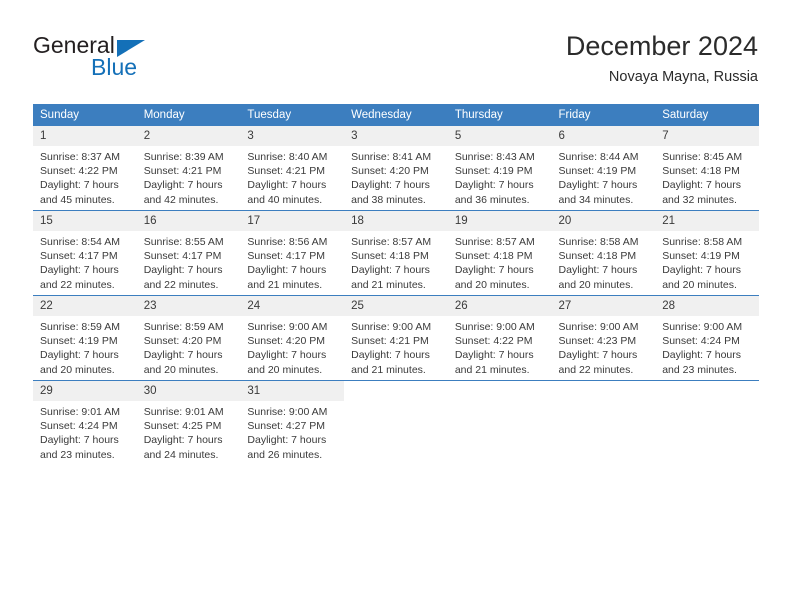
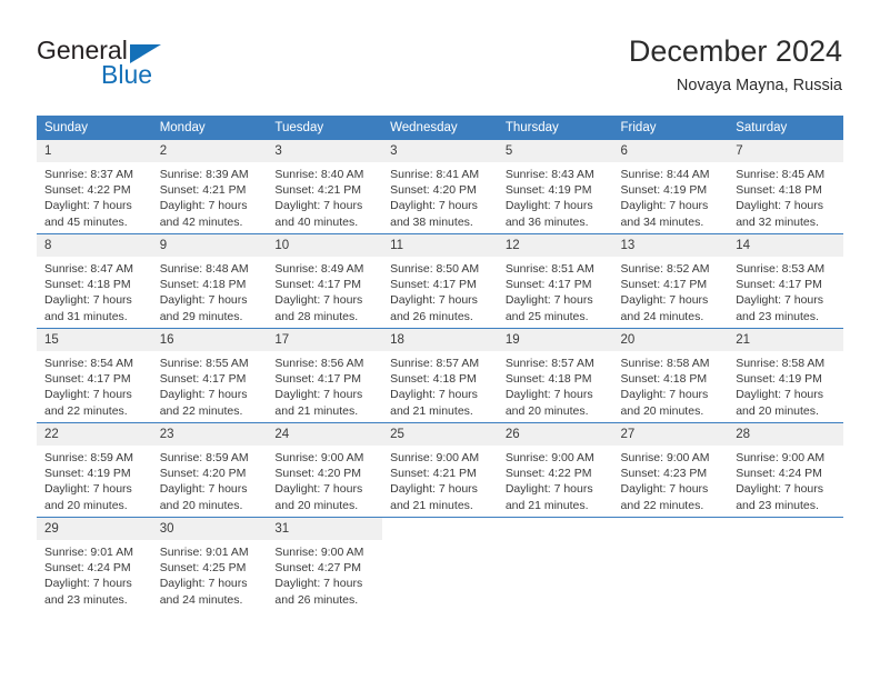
  General
  Blue
  December 2024
  Novaya Mayna, Russia
  Sunday	Monday	Tuesday	Wednesday	Thursday	Friday	Saturday
  1 Sunrise: 8:37 AM Sunset: 4:22 PM Daylight: 7 hours and 45 minutes.	2 Sunrise: 8:39 AM Sunset: 4:21 PM Daylight: 7 hours and 42 minutes.	3 Sunrise: 8:40 AM Sunset: 4:21 PM Daylight: 7 hours and 40 minutes.	3 Sunrise: 8:41 AM Sunset: 4:20 PM Daylight: 7 hours and 38 minutes.	5 Sunrise: 8:43 AM Sunset: 4:19 PM Daylight: 7 hours and 36 minutes.	6 Sunrise: 8:44 AM Sunset: 4:19 PM Daylight: 7 hours and 34 minutes.	7 Sunrise: 8:45 AM Sunset: 4:18 PM Daylight: 7 hours and 32 minutes.
+ 8 Sunrise: 8:47 AM Sunset: 4:18 PM Daylight: 7 hours and 31 minutes.	9 Sunrise: 8:48 AM Sunset: 4:18 PM Daylight: 7 hours and 29 minutes.	10 Sunrise: 8:49 AM Sunset: 4:17 PM Daylight: 7 hours and 28 minutes.	11 Sunrise: 8:50 AM Sunset: 4:17 PM Daylight: 7 hours and 26 minutes.	12 Sunrise: 8:51 AM Sunset: 4:17 PM Daylight: 7 hours and 25 minutes.	13 Sunrise: 8:52 AM Sunset: 4:17 PM Daylight: 7 hours and 24 minutes.	14 Sunrise: 8:53 AM Sunset: 4:17 PM Daylight: 7 hours and 23 minutes.
  15 Sunrise: 8:54 AM Sunset: 4:17 PM Daylight: 7 hours and 22 minutes.	16 Sunrise: 8:55 AM Sunset: 4:17 PM Daylight: 7 hours and 22 minutes.	17 Sunrise: 8:56 AM Sunset: 4:17 PM Daylight: 7 hours and 21 minutes.	18 Sunrise: 8:57 AM Sunset: 4:18 PM Daylight: 7 hours and 21 minutes.	19 Sunrise: 8:57 AM Sunset: 4:18 PM Daylight: 7 hours and 20 minutes.	20 Sunrise: 8:58 AM Sunset: 4:18 PM Daylight: 7 hours and 20 minutes.	21 Sunrise: 8:58 AM Sunset: 4:19 PM Daylight: 7 hours and 20 minutes.
  22 Sunrise: 8:59 AM Sunset: 4:19 PM Daylight: 7 hours and 20 minutes.	23 Sunrise: 8:59 AM Sunset: 4:20 PM Daylight: 7 hours and 20 minutes.	24 Sunrise: 9:00 AM Sunset: 4:20 PM Daylight: 7 hours and 20 minutes.	25 Sunrise: 9:00 AM Sunset: 4:21 PM Daylight: 7 hours and 21 minutes.	26 Sunrise: 9:00 AM Sunset: 4:22 PM Daylight: 7 hours and 21 minutes.	27 Sunrise: 9:00 AM Sunset: 4:23 PM Daylight: 7 hours and 22 minutes.	28 Sunrise: 9:00 AM Sunset: 4:24 PM Daylight: 7 hours and 23 minutes.
  29 Sunrise: 9:01 AM Sunset: 4:24 PM Daylight: 7 hours and 23 minutes.	30 Sunrise: 9:01 AM Sunset: 4:25 PM Daylight: 7 hours and 24 minutes.	31 Sunrise: 9:00 AM Sunset: 4:27 PM Daylight: 7 hours and 26 minutes.
